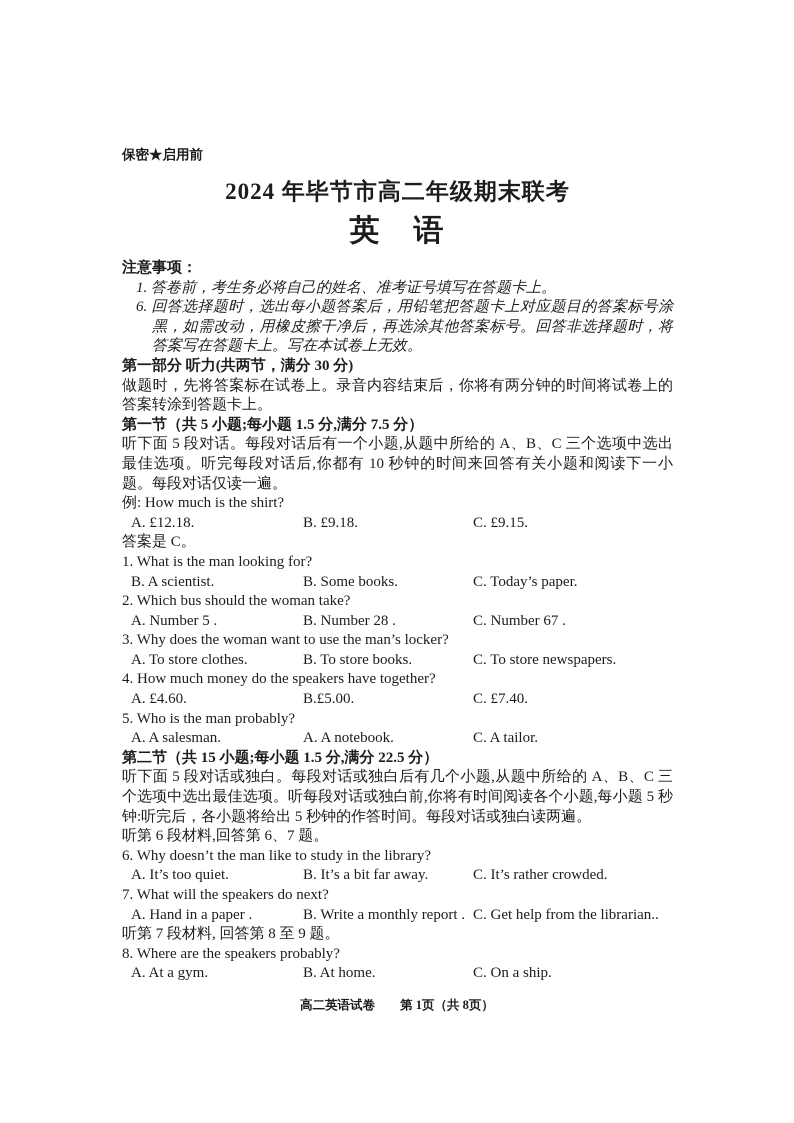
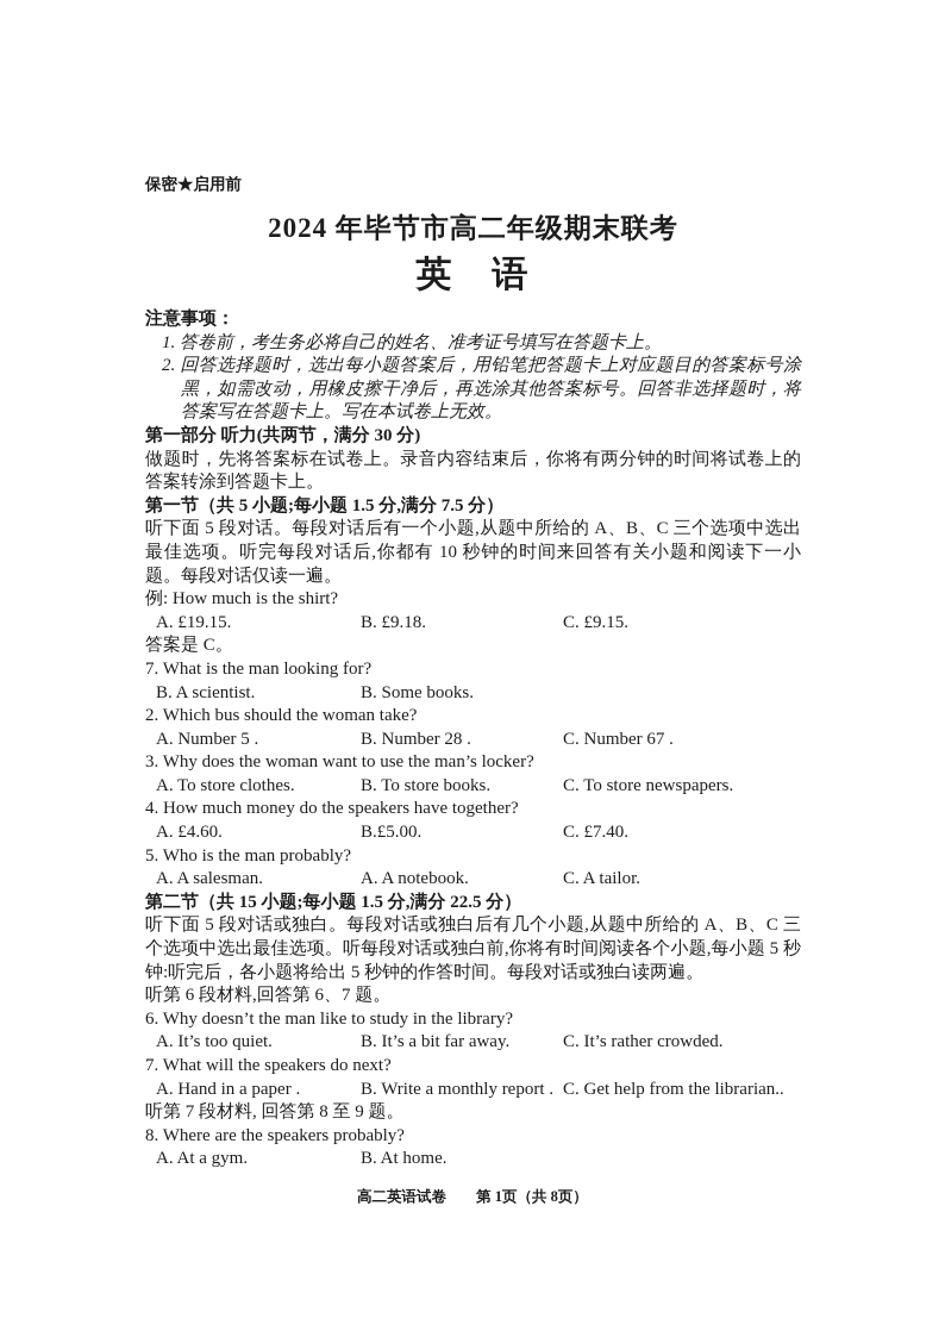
  保密★启用前
  2024 年毕节市高二年级期末联考
  英 语
  注意事项：
  1. 答卷前，考生务必将自己的姓名、准考证号填写在答题卡上。
- 6. 回答选择题时，选出每小题答案后，用铅笔把答题卡上对应题目的答案标号涂黑，如需改动，用橡皮擦干净后，再选涂其他答案标号。回答非选择题时，将答案写在答题卡上。写在本试卷上无效。
+ 2. 回答选择题时，选出每小题答案后，用铅笔把答题卡上对应题目的答案标号涂黑，如需改动，用橡皮擦干净后，再选涂其他答案标号。回答非选择题时，将答案写在答题卡上。写在本试卷上无效。
  第一部分 听力(共两节，满分 30 分)
  做题时，先将答案标在试卷上。录音内容结束后，你将有两分钟的时间将试卷上的答案转涂到答题卡上。
  第一节（共 5 小题;每小题 1.5 分,满分 7.5 分）
  听下面 5 段对话。每段对话后有一个小题,从题中所给的 A、B、C 三个选项中选出最佳选项。听完每段对话后,你都有 10 秒钟的时间来回答有关小题和阅读下一小题。每段对话仅读一遍。
  例: How much is the shirt?
- A. £12.18.
+ A. £19.15.
  B. £9.18.
  C. £9.15.
  答案是 C。
- 1. What is the man looking for?
+ 7. What is the man looking for?
  B. A scientist.
  B. Some books.
- C. Today’s paper.
  2. Which bus should the woman take?
  A. Number 5 .
  B. Number 28 .
  C. Number 67 .
  3. Why does the woman want to use the man’s locker?
  A. To store clothes.
  B. To store books.
  C. To store newspapers.
  4. How much money do the speakers have together?
  A. £4.60.
  B.£5.00.
  C. £7.40.
  5. Who is the man probably?
  A. A salesman.
  A. A notebook.
  C. A tailor.
  第二节（共 15 小题;每小题 1.5 分,满分 22.5 分）
  听下面 5 段对话或独白。每段对话或独白后有几个小题,从题中所给的 A、B、C 三个选项中选出最佳选项。听每段对话或独白前,你将有时间阅读各个小题,每小题 5 秒钟:听完后，各小题将给出 5 秒钟的作答时间。每段对话或独白读两遍。
  听第 6 段材料,回答第 6、7 题。
  6. Why doesn’t the man like to study in the library?
  A. It’s too quiet.
  B. It’s a bit far away.
  C. It’s rather crowded.
  7. What will the speakers do next?
  A. Hand in a paper .
  B. Write a monthly report .
  C. Get help from the librarian..
  听第 7 段材料, 回答第 8 至 9 题。
  8. Where are the speakers probably?
  A. At a gym.
  B. At home.
- C. On a ship.
  高二英语试卷 第 1页（共 8页）
